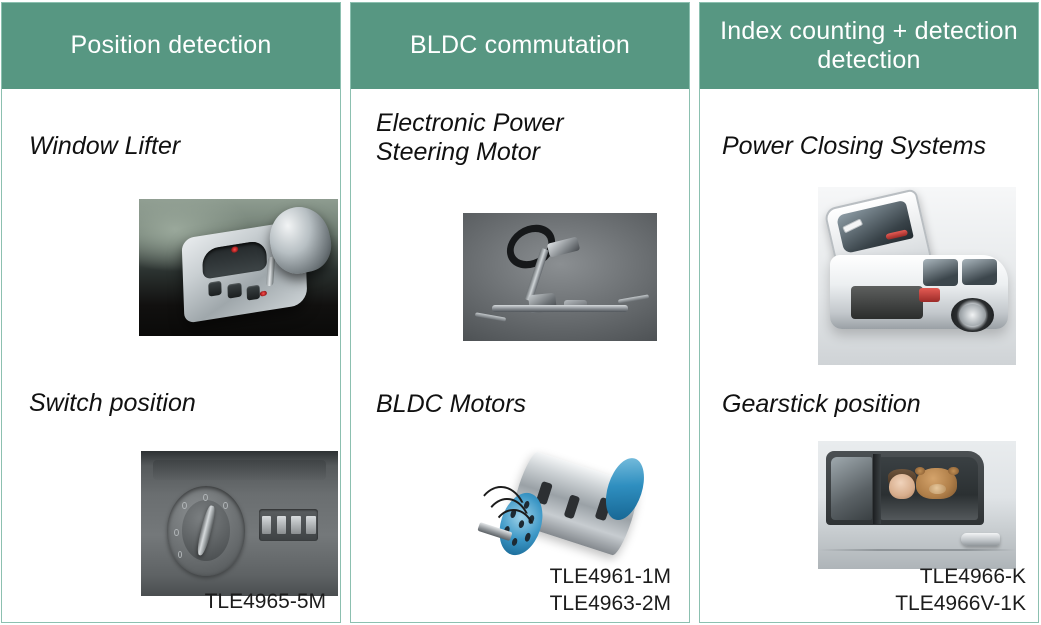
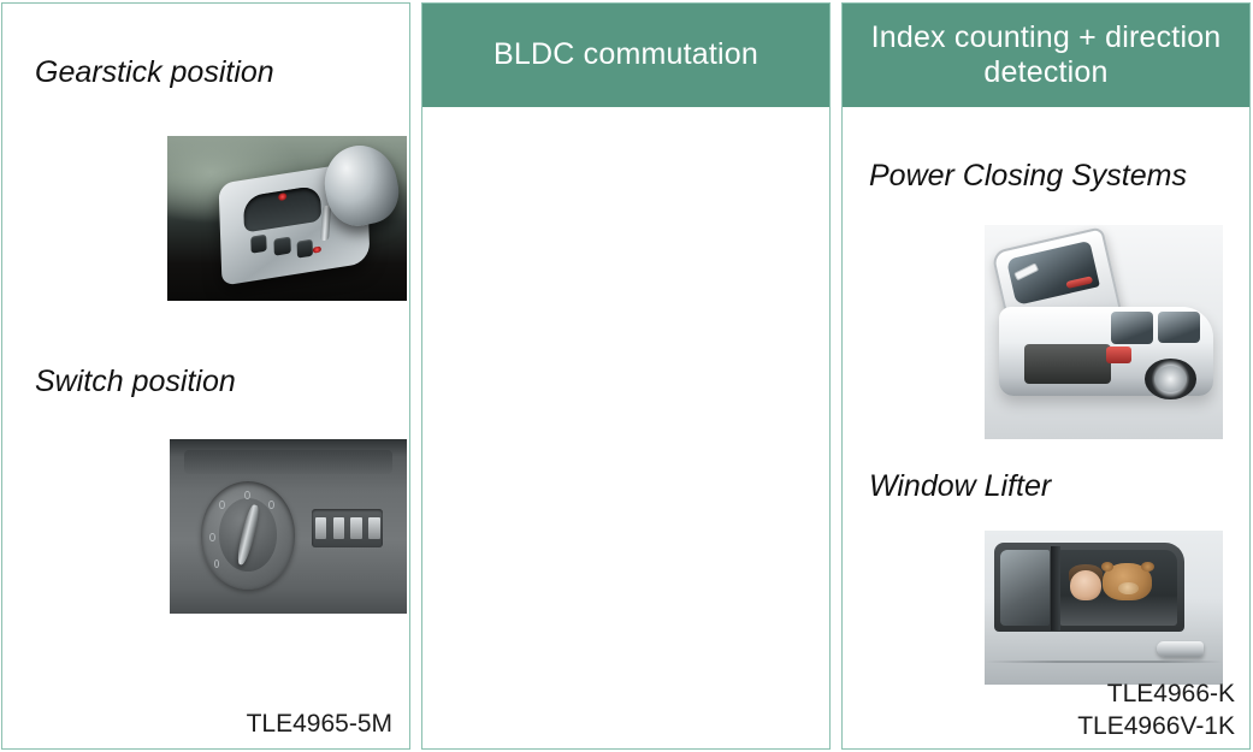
- Position detection
- Window Lifter
+ Gearstick position
  Switch position
  TLE4965-5M
  BLDC commutation
- Electronic Power
- Steering Motor
- BLDC Motors
- TLE4961-1M
- TLE4963-2M
- Index counting + detection detection
+ Index counting + direction detection
  Power Closing Systems
- Gearstick position
+ Window Lifter
  TLE4966-K
  TLE4966V-1K
